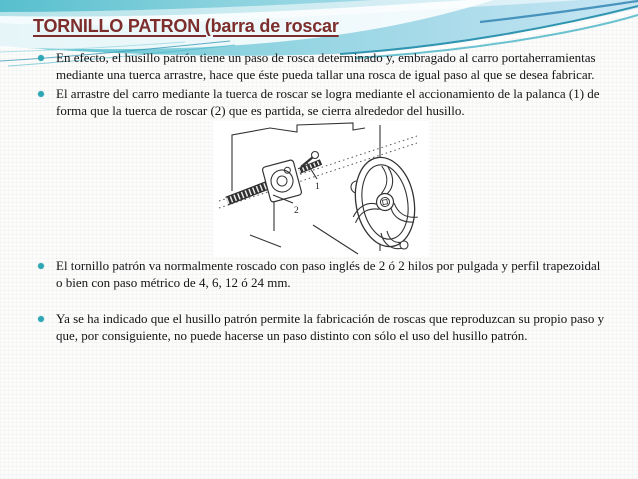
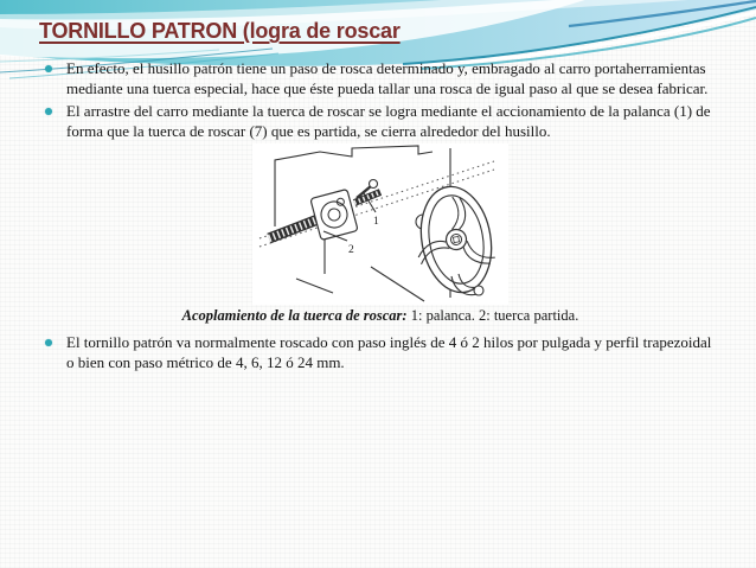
- TORNILLO PATRON (barra de roscar
+ TORNILLO PATRON (logra de roscar
- En efecto, el husillo patrón tiene un paso de rosca determinado y, embragado al carro portaherramientas mediante una tuerca arrastre, hace que éste pueda tallar una rosca de igual paso al que se desea fabricar.
+ En efecto, el husillo patrón tiene un paso de rosca determinado y, embragado al carro portaherramientas mediante una tuerca especial, hace que éste pueda tallar una rosca de igual paso al que se desea fabricar.
- El arrastre del carro mediante la tuerca de roscar se logra mediante el accionamiento de la palanca (1) de forma que la tuerca de roscar (2) que es partida, se cierra alrededor del husillo.
+ El arrastre del carro mediante la tuerca de roscar se logra mediante el accionamiento de la palanca (1) de forma que la tuerca de roscar (7) que es partida, se cierra alrededor del husillo.
  1
  2
+ Acoplamiento de la tuerca de roscar: 1: palanca. 2: tuerca partida.
- El tornillo patrón va normalmente roscado con paso inglés de 2 ó 2 hilos por pulgada y perfil trapezoidal o bien con paso métrico de 4, 6, 12 ó 24 mm.
+ El tornillo patrón va normalmente roscado con paso inglés de 4 ó 2 hilos por pulgada y perfil trapezoidal o bien con paso métrico de 4, 6, 12 ó 24 mm.
- Ya se ha indicado que el husillo patrón permite la fabricación de roscas que reproduzcan su propio paso y que, por consiguiente, no puede hacerse un paso distinto con sólo el uso del husillo patrón.
